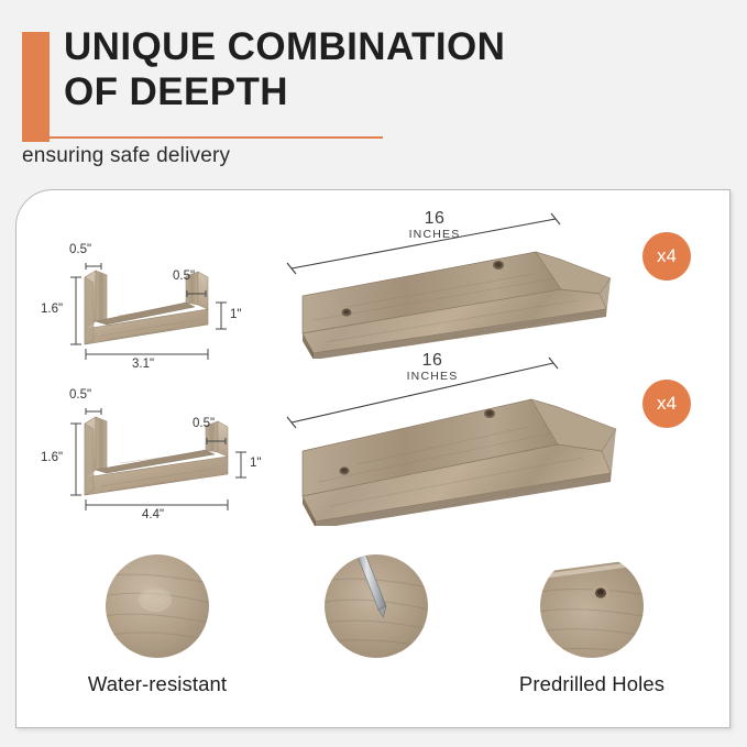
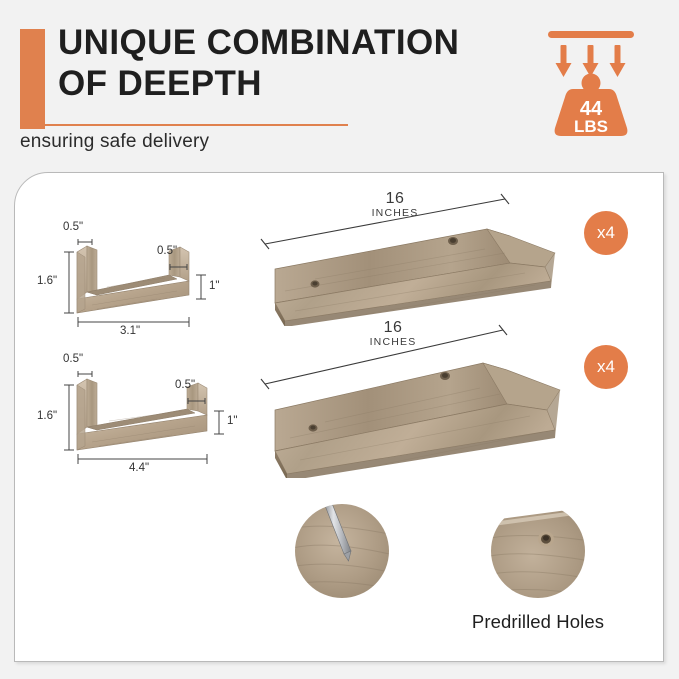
  UNIQUE COMBINATION
  OF DEEPTH
  ensuring safe delivery
+ 44
+ LBS
  0.5"
  0.5"
  1.6"
  1"
  3.1"
  0.5"
  0.5"
  1.6"
  1"
  4.4"
  16
  INCHES
  16
  INCHES
  x4
  x4
- Water-resistant
  Predrilled Holes
